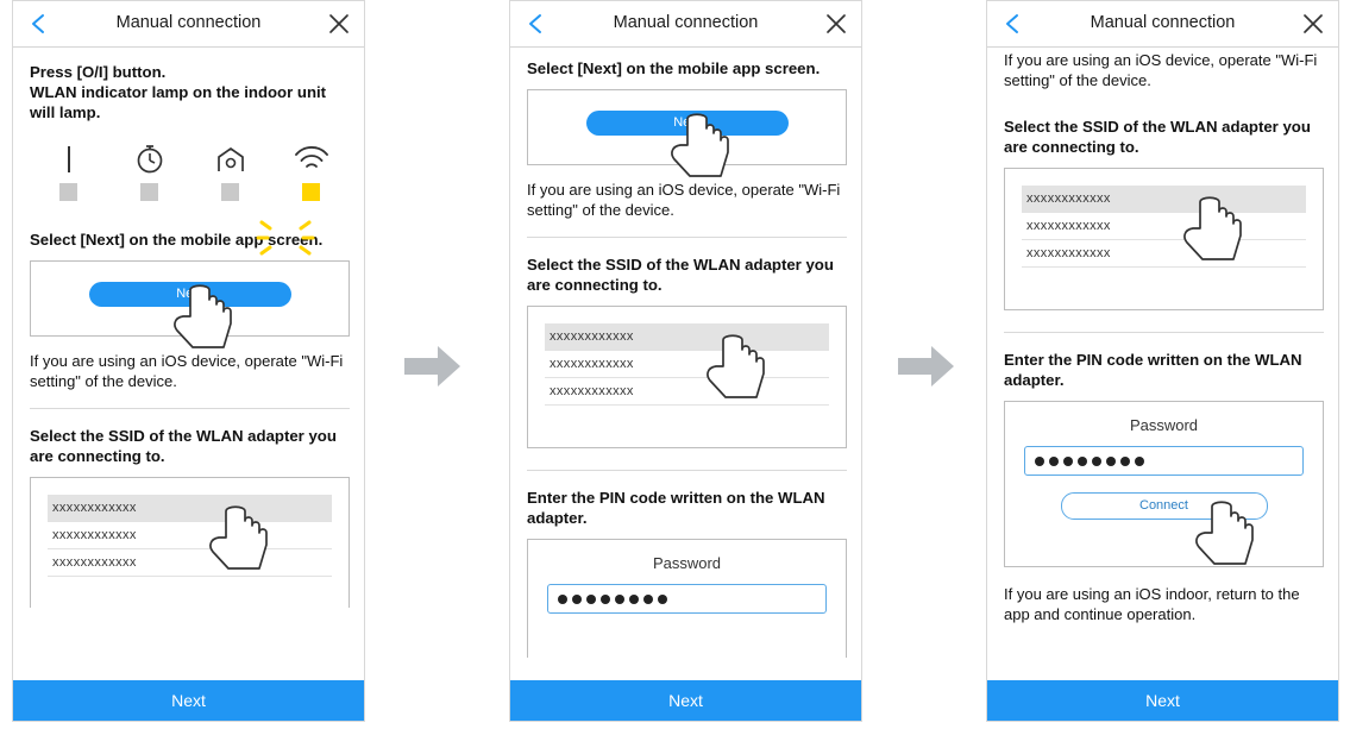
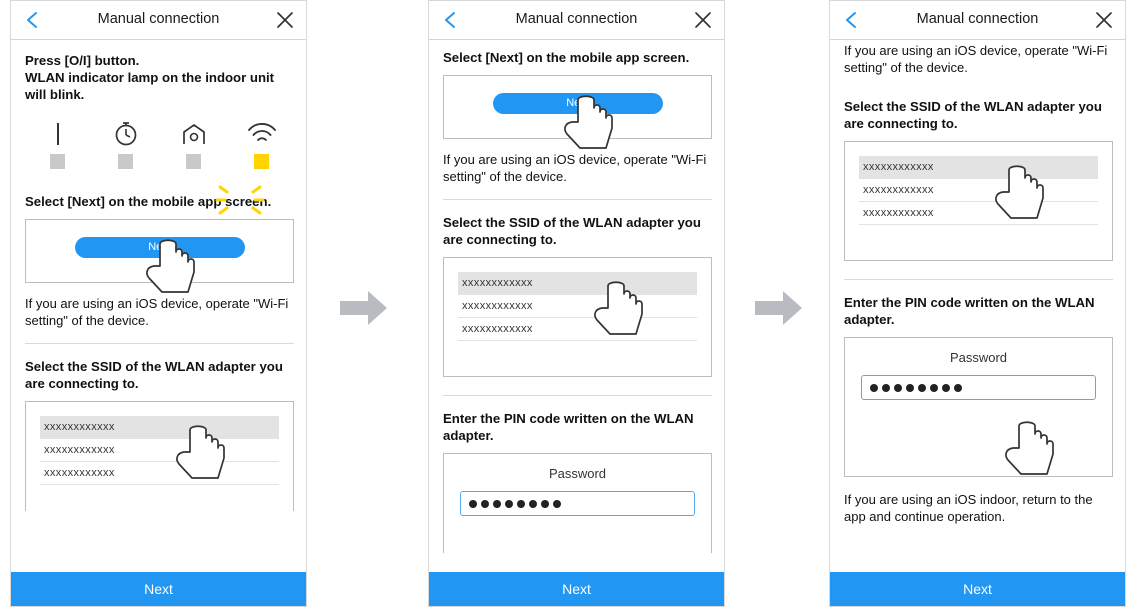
  Manual connection
  Press [O/I] button.
- WLAN indicator lamp on the indoor unit will lamp.
+ WLAN indicator lamp on the indoor unit will blink.
  Select [Next] on the mobile ap scren.
  If you are using an iOS device, operate "Wi-Fi setting" of the device.
  Select the SSID of the WLAN adapter you are connecting to.
  xxxxxxxxxxxx
  xxxxxxxxxxxx
  xxxxxxxxxxxx
  Next
  Manual connection
  Select [Next] on the mobile app screen.
  If you are using an iOS device, operate "Wi-Fi setting" of the device.
  Select the SSID of the WLAN adapter you are connecting to.
  xxxxxxxxxxxx
  xxxxxxxxxxxx
  xxxxxxxxxxxx
  Enter the PIN code written on the WLAN adapter.
  Password
  Next
  Manual connection
  If you are using an iOS device, operate "Wi-Fi setting" of the device.
  Select the SSID of the WLAN adapter you are connecting to.
  xxxxxxxxxxxx
  xxxxxxxxxxxx
  xxxxxxxxxxxx
  Enter the PIN code written on the WLAN adapter.
  Password
- Connect
  If you are using an iOS indoor, return to the app and continue operation.
  Next
